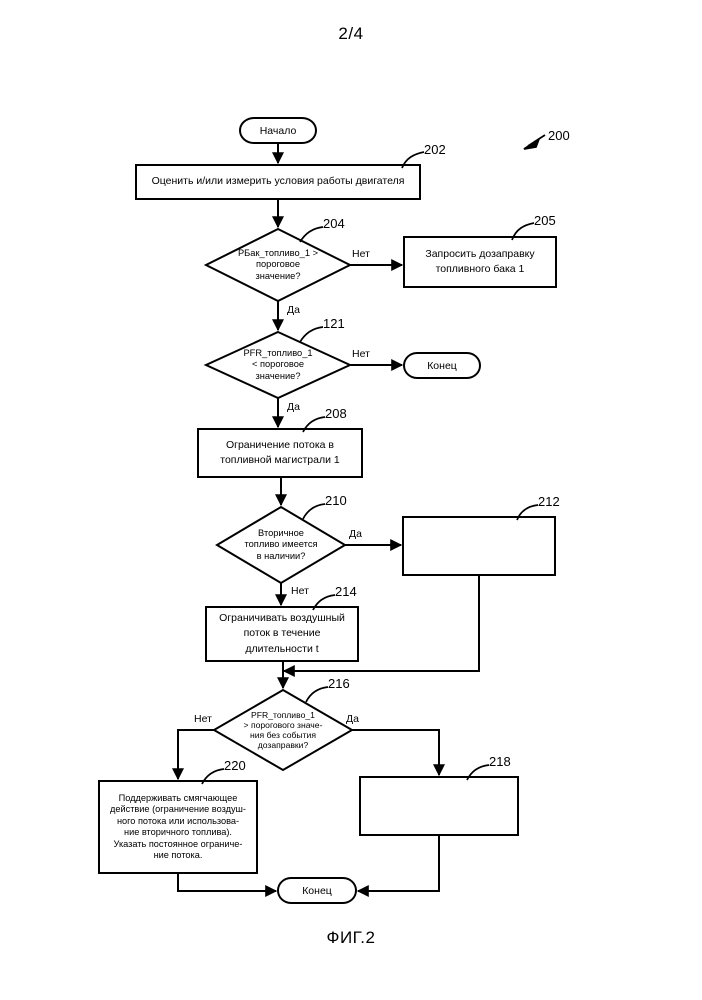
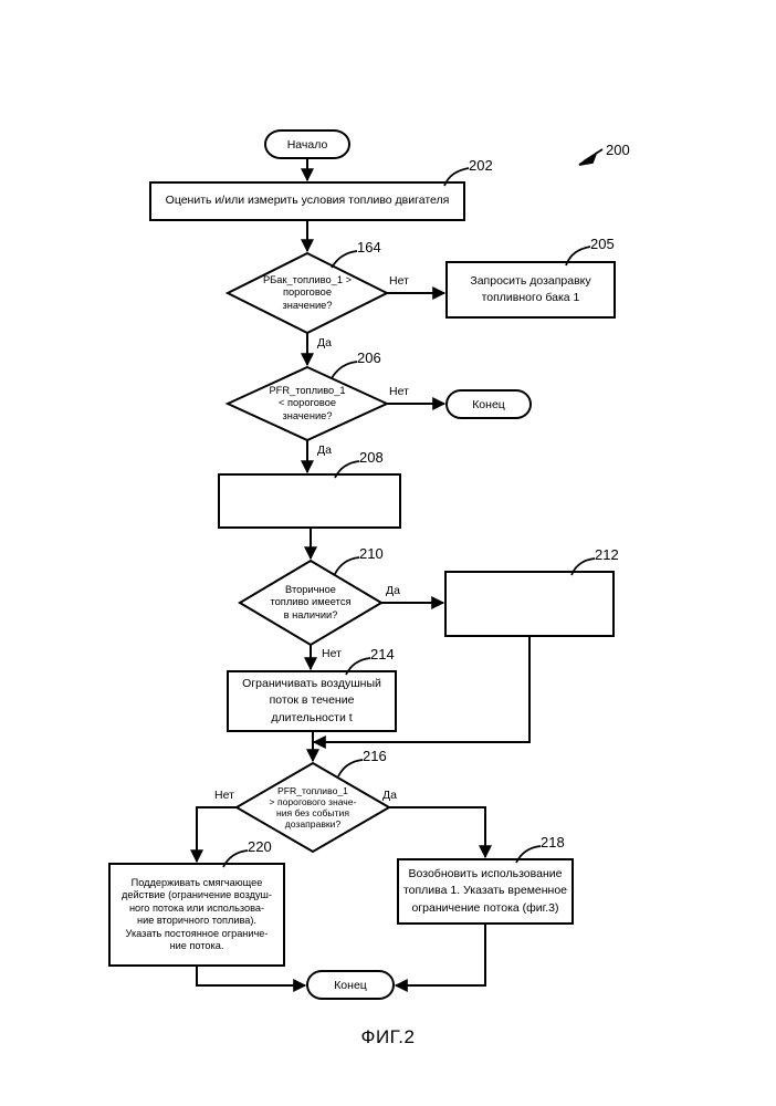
- 2/4
  Начало
- Оценить и/или измерить условия работы двигателя
+ Оценить и/или измерить условия топливо двигателя
  РБак_топливо_1 >
  пороговое
  значение?
  Запросить дозаправку
  топливного бака 1
  PFR_топливо_1
  < пороговое
  значение?
  Конец
- Ограничение потока в
- топливной магистрали 1
  Вторичное
  топливо имеется
  в наличии?
  Ограничивать воздушный
  поток в течение
  длительности t
  PFR_топливо_1
  > порогового значе-
  ния без события
  дозаправки?
+ Возобновить использование
+ топлива 1. Указать временное
+ ограничение потока (фиг.3)
  Поддерживать смягчающее
  действие (ограничение воздуш-
  ного потока или использова-
  ние вторичного топлива).
  Указать постоянное ограниче-
  ние потока.
  Конец
  202
  205
- 204
+ 164
- 121
+ 206
  208
  210
  212
  214
  216
  218
  220
  200
  Нет
  Да
  Нет
  Да
  Да
  Нет
  Нет
  Да
  ФИГ.2
